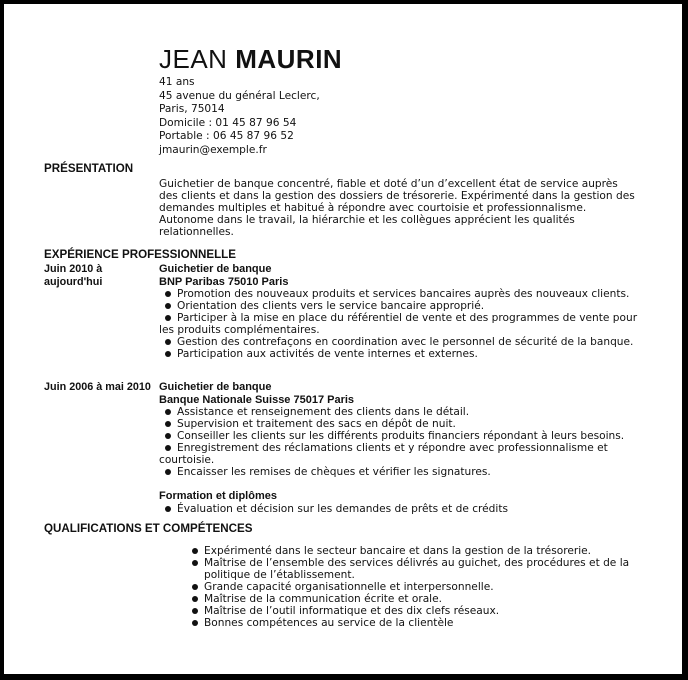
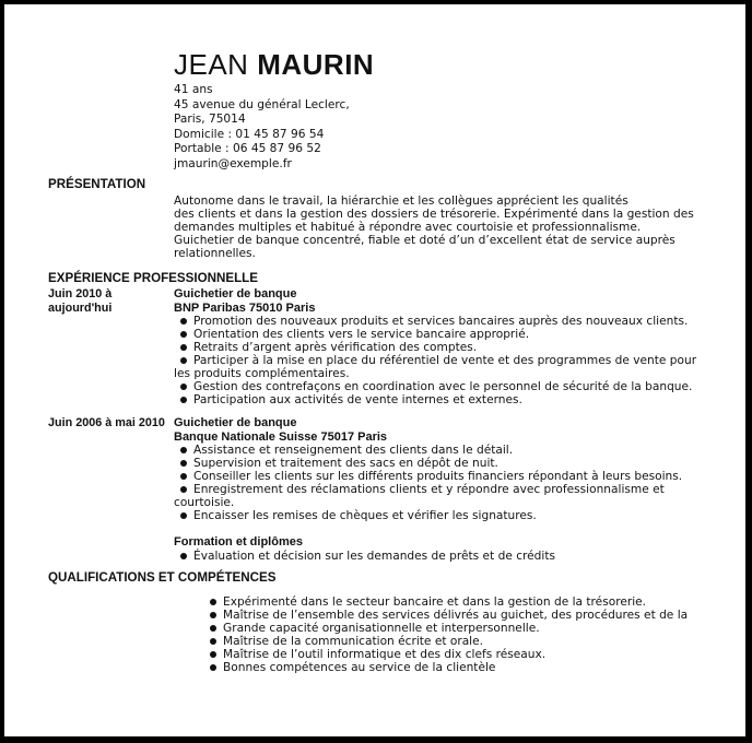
  JEAN MAURIN
  41 ans
  45 avenue du général Leclerc,
  Paris, 75014
  Domicile : 01 45 87 96 54
  Portable : 06 45 87 96 52
  jmaurin@exemple.fr
  PRÉSENTATION
- Guichetier de banque concentré, fiable et doté d’un d’excellent état de service auprès
+ Autonome dans le travail, la hiérarchie et les collègues apprécient les qualités
  des clients et dans la gestion des dossiers de trésorerie. Expérimenté dans la gestion des
  demandes multiples et habitué à répondre avec courtoisie et professionnalisme.
- Autonome dans le travail, la hiérarchie et les collègues apprécient les qualités
+ Guichetier de banque concentré, fiable et doté d’un d’excellent état de service auprès
  relationnelles.
  EXPÉRIENCE PROFESSIONNELLE
  Juin 2010 à
  aujourd'hui
  Guichetier de banque
  BNP Paribas 75010 Paris
  Promotion des nouveaux produits et services bancaires auprès des nouveaux clients.
  Orientation des clients vers le service bancaire approprié.
+ Retraits d’argent après vérification des comptes.
  Participer à la mise en place du référentiel de vente et des programmes de vente pour
  les produits complémentaires.
  Gestion des contrefaçons en coordination avec le personnel de sécurité de la banque.
  Participation aux activités de vente internes et externes.
  Juin 2006 à mai 2010
  Guichetier de banque
  Banque Nationale Suisse 75017 Paris
  Assistance et renseignement des clients dans le détail.
  Supervision et traitement des sacs en dépôt de nuit.
  Conseiller les clients sur les différents produits financiers répondant à leurs besoins.
  Enregistrement des réclamations clients et y répondre avec professionnalisme et
  courtoisie.
  Encaisser les remises de chèques et vérifier les signatures.
  Formation et diplômes
  Évaluation et décision sur les demandes de prêts et de crédits
  QUALIFICATIONS ET COMPÉTENCES
  Expérimenté dans le secteur bancaire et dans la gestion de la trésorerie.
  Maîtrise de l’ensemble des services délivrés au guichet, des procédures et de la
- politique de l’établissement.
  Grande capacité organisationnelle et interpersonnelle.
  Maîtrise de la communication écrite et orale.
  Maîtrise de l’outil informatique et des dix clefs réseaux.
  Bonnes compétences au service de la clientèle
